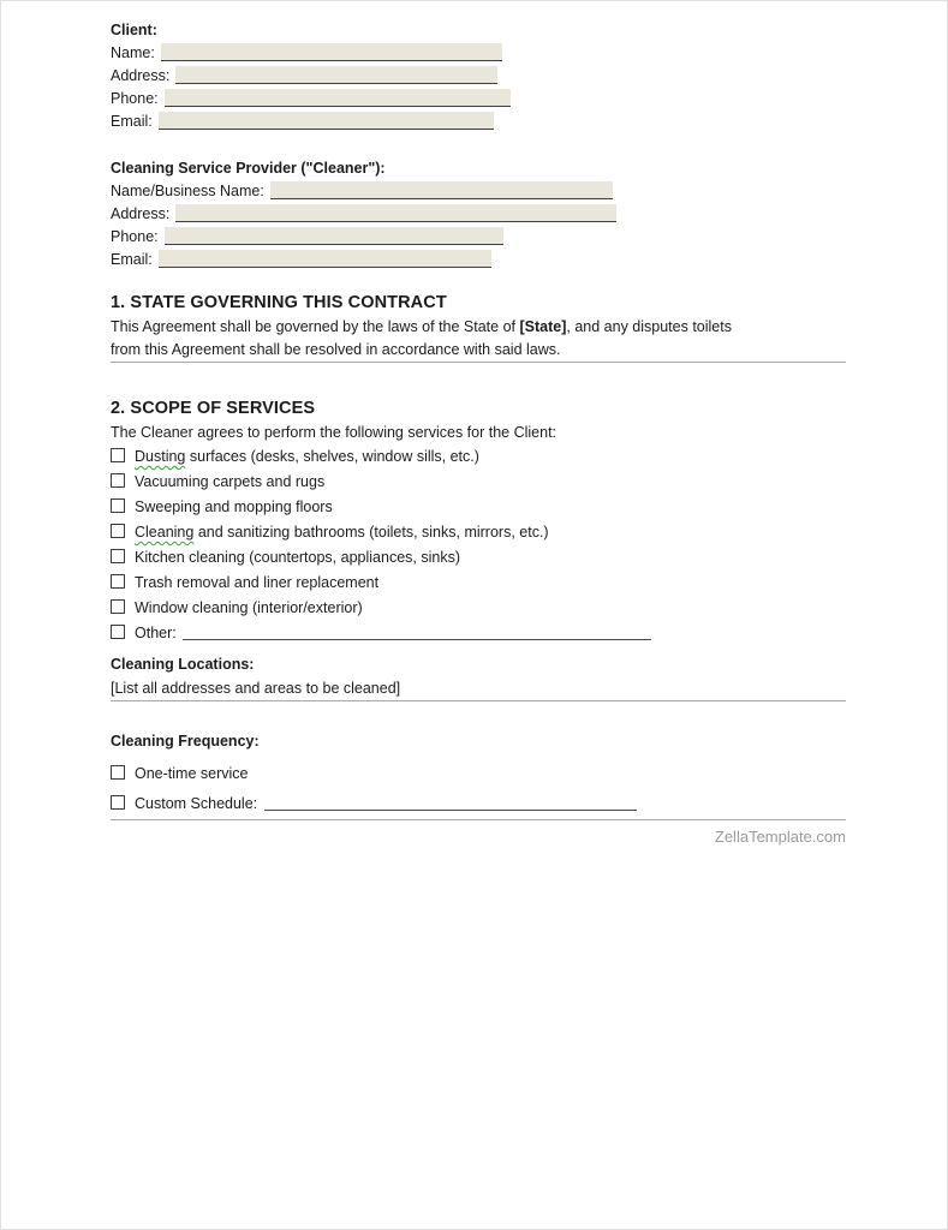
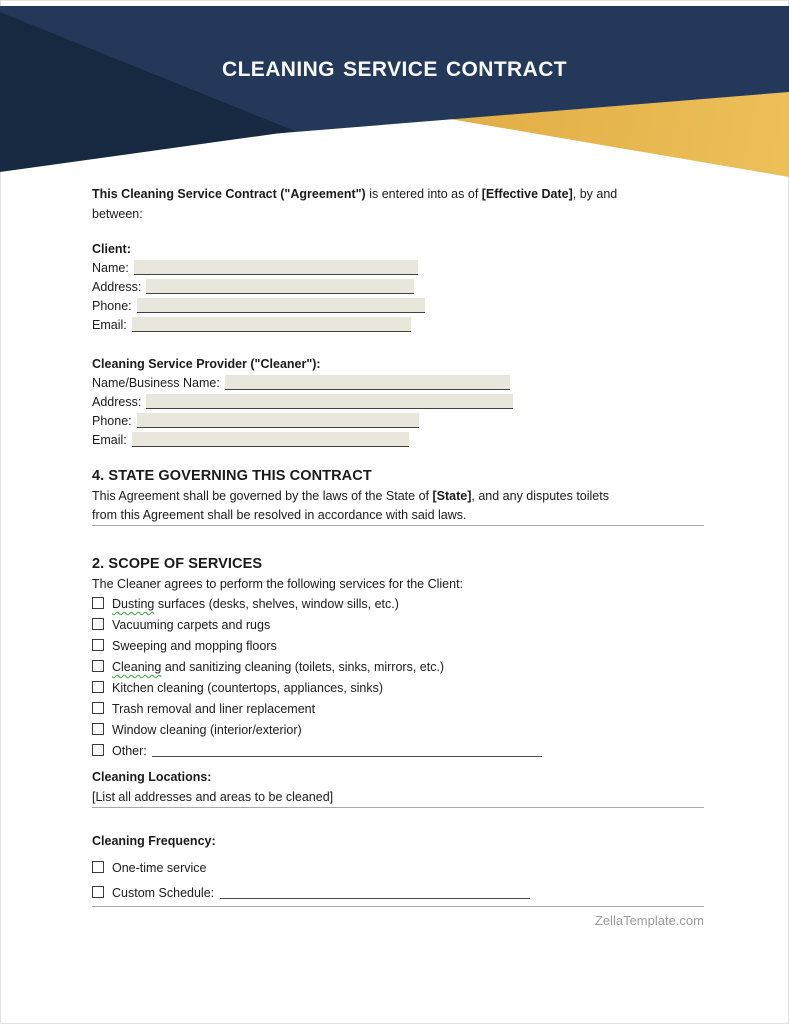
+ CLEANING SERVICE CONTRACT
+ This Cleaning Service Contract ("Agreement") is entered into as of [Effective Date], by and
+ between:
  Client:
  Name:
  Address:
  Phone:
  Email:
  Cleaning Service Provider ("Cleaner"):
  Name/Business Name:
  Address:
  Phone:
  Email:
- 1. STATE GOVERNING THIS CONTRACT
+ 4. STATE GOVERNING THIS CONTRACT
  This Agreement shall be governed by the laws of the State of [State], and any disputes toilets
  from this Agreement shall be resolved in accordance with said laws.
  2. SCOPE OF SERVICES
  The Cleaner agrees to perform the following services for the Client:
  Dusting surfaces (desks, shelves, window sills, etc.)
  Vacuuming carpets and rugs
  Sweeping and mopping floors
- Cleaning and sanitizing bathrooms (toilets, sinks, mirrors, etc.)
+ Cleaning and sanitizing cleaning (toilets, sinks, mirrors, etc.)
  Kitchen cleaning (countertops, appliances, sinks)
  Trash removal and liner replacement
  Window cleaning (interior/exterior)
  Other:
  Cleaning Locations:
  [List all addresses and areas to be cleaned]
  Cleaning Frequency:
  One-time service
  Custom Schedule:
  ZellaTemplate.com
